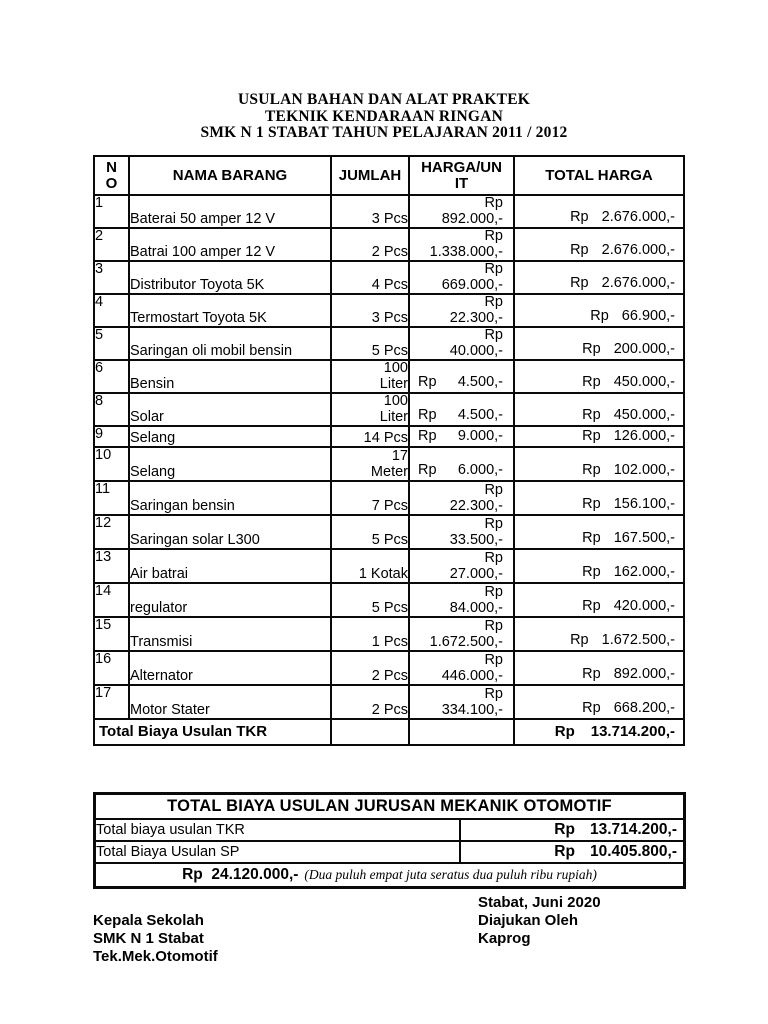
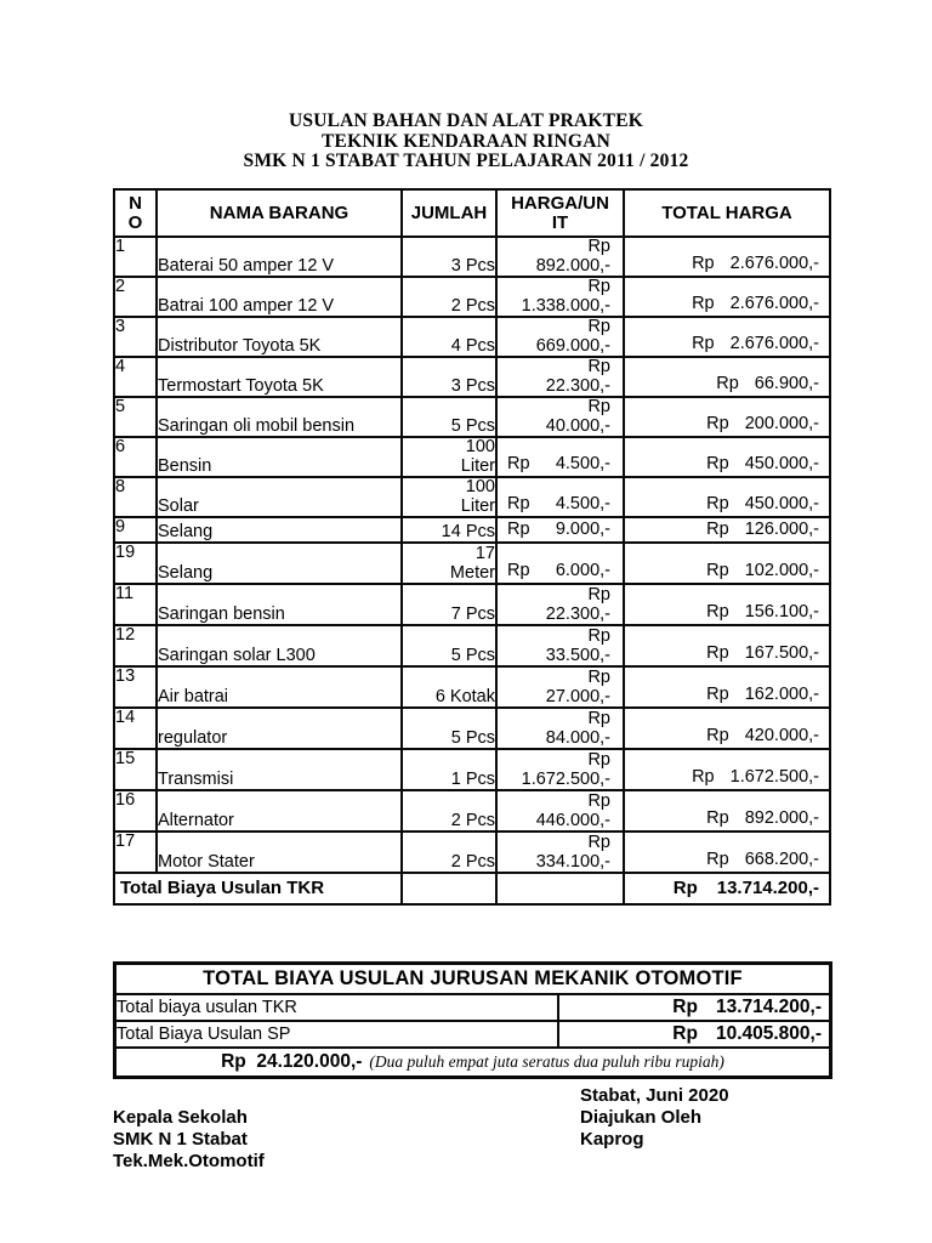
  USULAN BAHAN DAN ALAT PRAKTEK
  TEKNIK KENDARAAN RINGAN
  SMK N 1 STABAT TAHUN PELAJARAN 2011 / 2012
  NO	NAMA BARANG	JUMLAH	HARGA/UNIT	TOTAL HARGA
  1	Baterai 50 amper 12 V	3 Pcs	Rp892.000,-	Rp 2.676.000,-
  2	Batrai 100 amper 12 V	2 Pcs	Rp1.338.000,-	Rp 2.676.000,-
  3	Distributor Toyota 5K	4 Pcs	Rp669.000,-	Rp 2.676.000,-
  4	Termostart Toyota 5K	3 Pcs	Rp22.300,-	Rp 66.900,-
  5	Saringan oli mobil bensin	5 Pcs	Rp40.000,-	Rp 200.000,-
  6	Bensin	100Liter	Rp 4.500,-	Rp 450.000,-
  8	Solar	100Liter	Rp 4.500,-	Rp 450.000,-
  9	Selang	14 Pcs	Rp 9.000,-	Rp 126.000,-
- 10	Selang	17Meter	Rp 6.000,-	Rp 102.000,-
+ 19	Selang	17Meter	Rp 6.000,-	Rp 102.000,-
  11	Saringan bensin	7 Pcs	Rp22.300,-	Rp 156.100,-
  12	Saringan solar L300	5 Pcs	Rp33.500,-	Rp 167.500,-
- 13	Air batrai	1 Kotak	Rp27.000,-	Rp 162.000,-
+ 13	Air batrai	6 Kotak	Rp27.000,-	Rp 162.000,-
  14	regulator	5 Pcs	Rp84.000,-	Rp 420.000,-
  15	Transmisi	1 Pcs	Rp1.672.500,-	Rp 1.672.500,-
  16	Alternator	2 Pcs	Rp446.000,-	Rp 892.000,-
  17	Motor Stater	2 Pcs	Rp334.100,-	Rp 668.200,-
  Total Biaya Usulan TKR			Rp 13.714.200,-
  TOTAL BIAYA USULAN JURUSAN MEKANIK OTOMOTIF
  Total biaya usulan TKR	Rp 13.714.200,-
  Total Biaya Usulan SP	Rp 10.405.800,-
  Rp 24.120.000,- (Dua puluh empat juta seratus dua puluh ribu rupiah)
  Kepala Sekolah
  SMK N 1 Stabat
  Tek.Mek.Otomotif
  Stabat, Juni 2020
  Diajukan Oleh
  Kaprog
